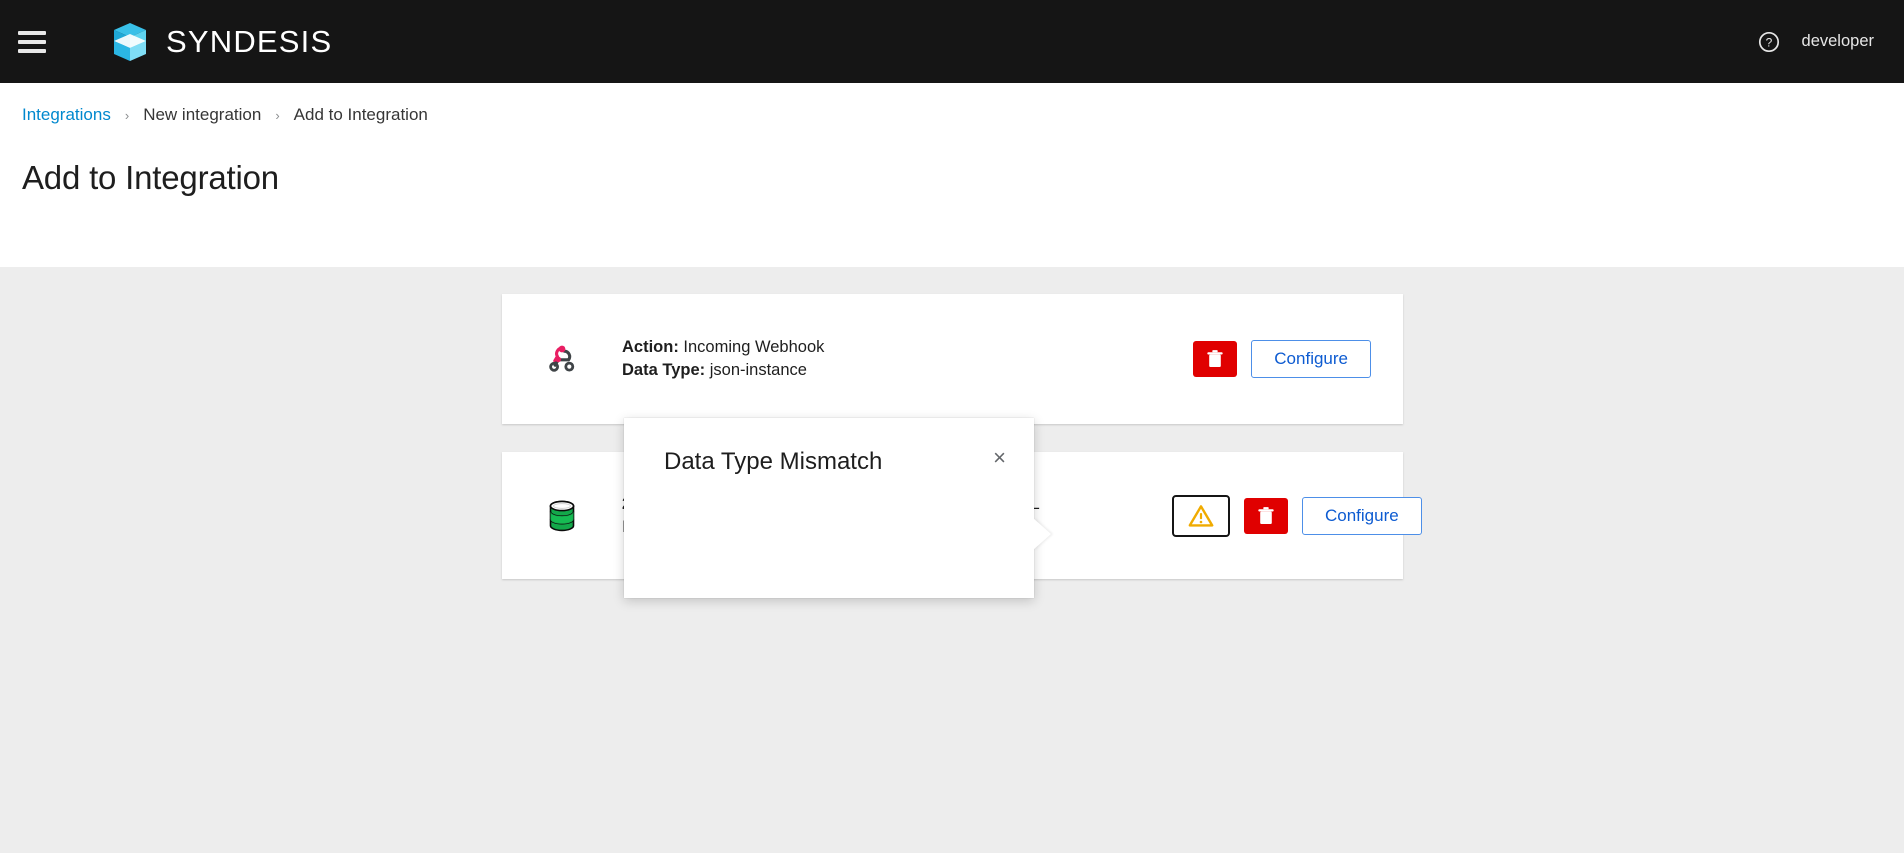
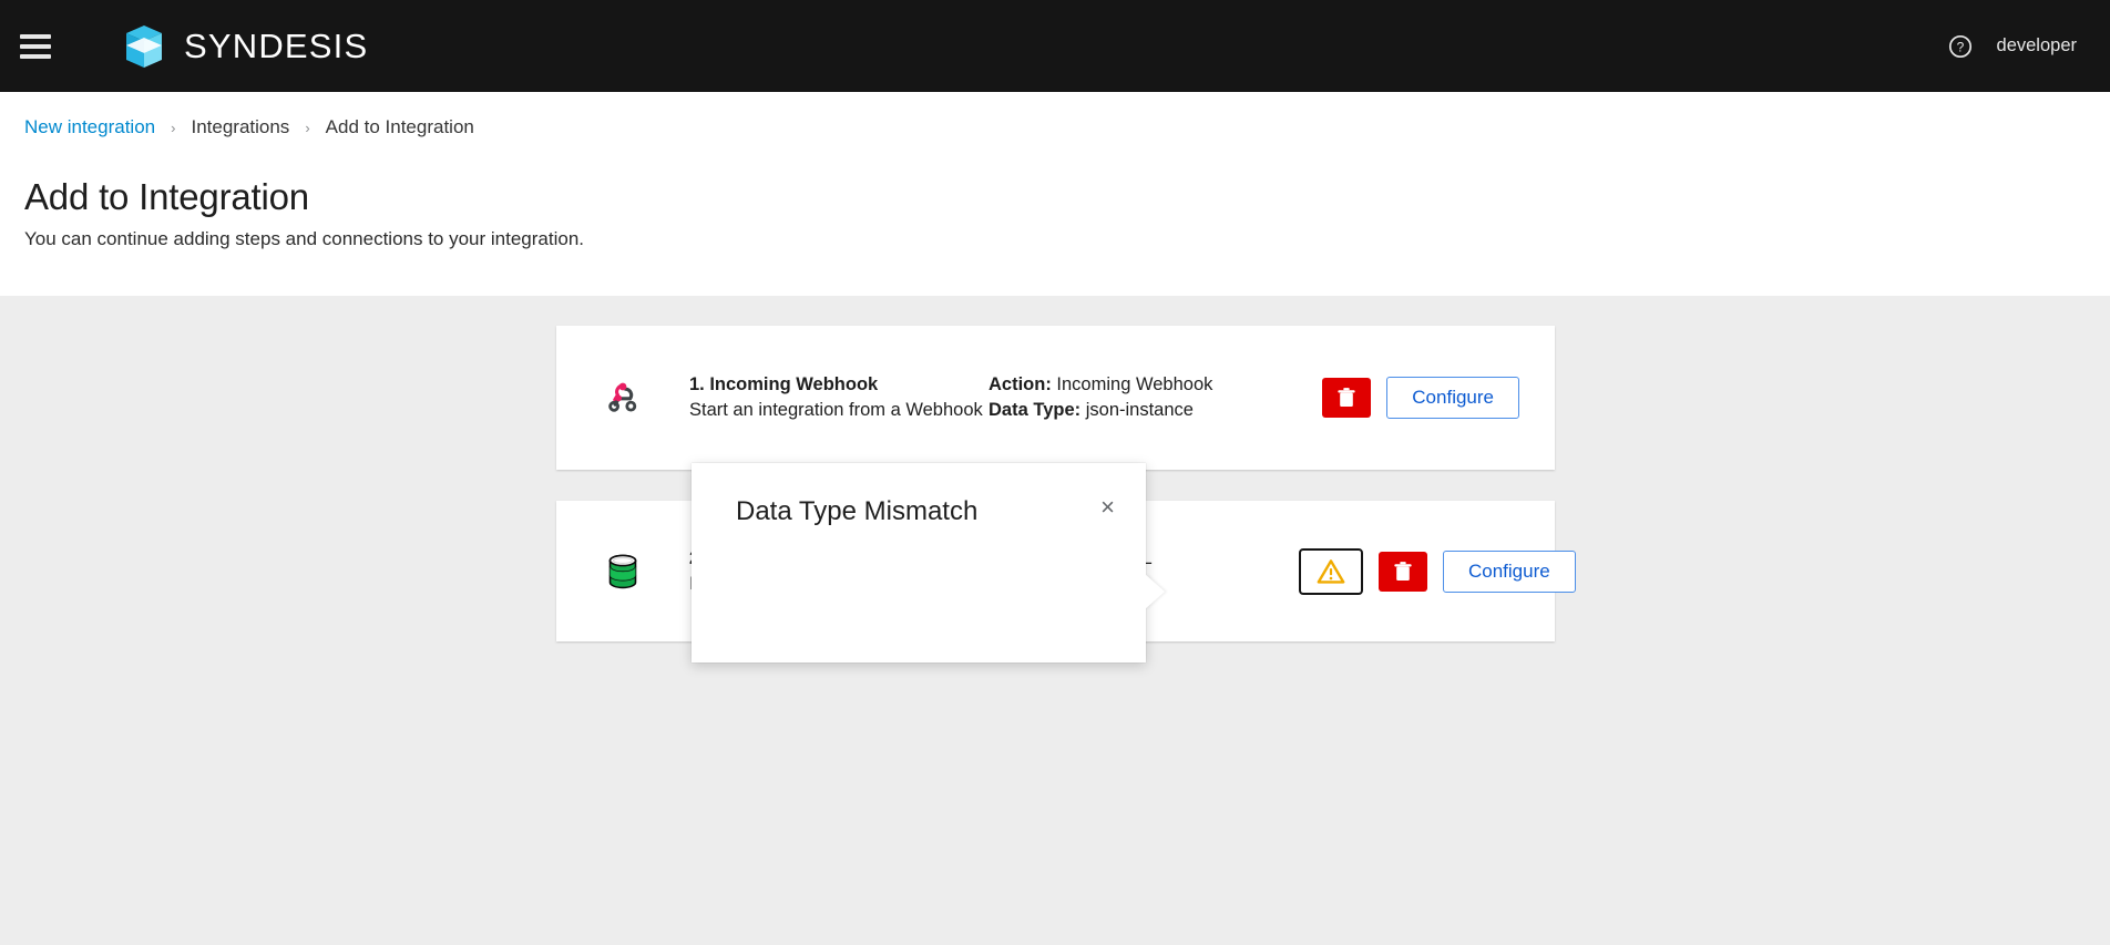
  SYNDESIS
  ?
  developer
- Integrations
+ New integration
  ›
- New integration
+ Integrations
  ›
  Add to Integration
  Add to Integration
+ You can continue adding steps and connections to your integration.
+ 1. Incoming Webhook
+ Start an integration from a Webhook
  Action: Incoming Webhook
  Data Type: json-instance
  Configure
  Configure
  Data Type Mismatch
  ×
